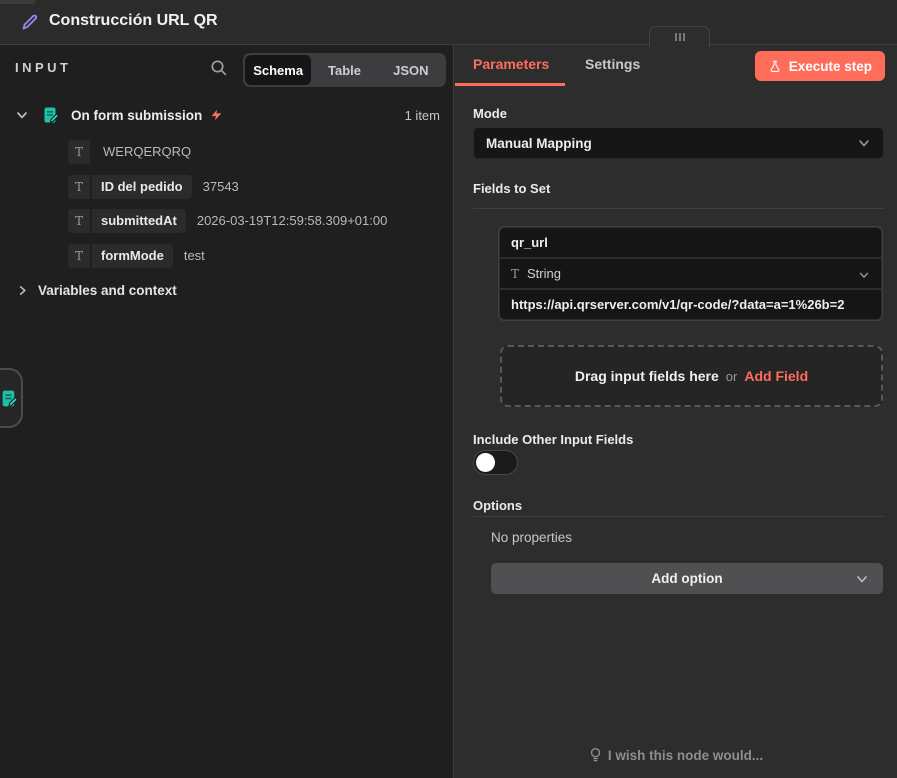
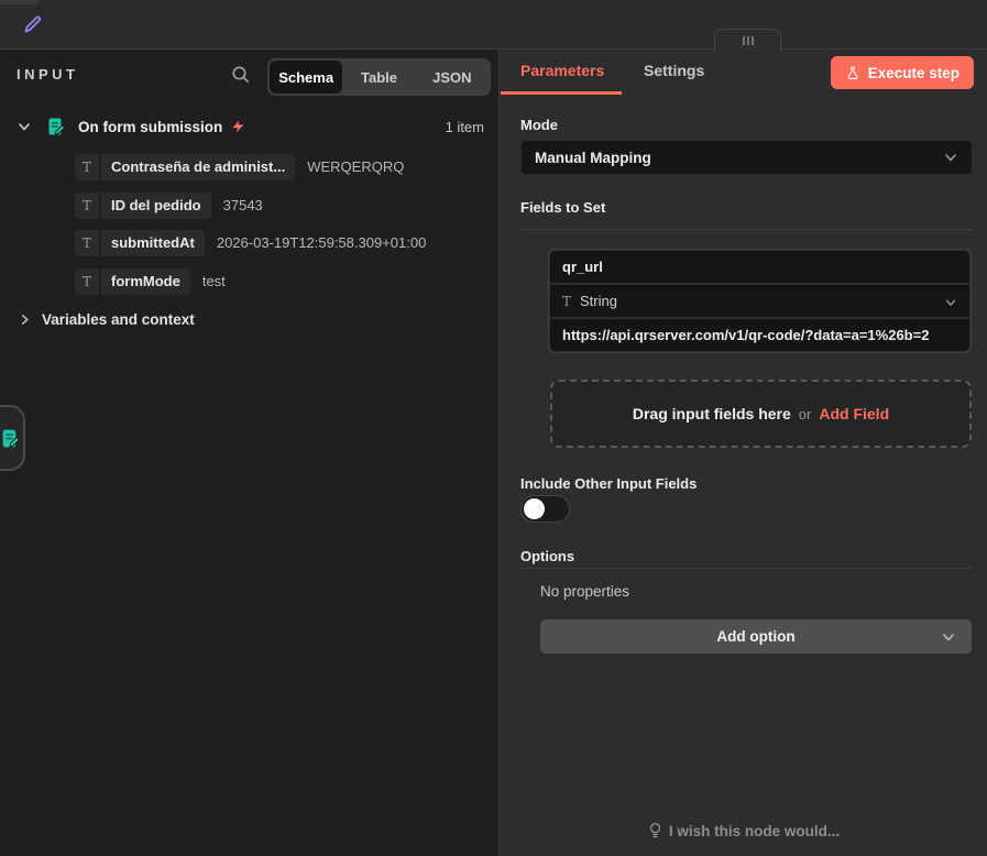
- Construcción URL QR
  INPUT
  Schema
  Table
  JSON
  On form submission
  1 item
  T
+ Contraseña de administ...
  WERQERQRQ
  T
  ID del pedido
  37543
  T
  submittedAt
  2026-03-19T12:59:58.309+01:00
  T
  formMode
  test
  Variables and context
  Parameters
  Settings
  Execute step
  Mode
  Manual Mapping
  Fields to Set
  qr_url
  T
  String
  https://api.qrserver.com/v1/qr-code/?data=a=1%26b=2
  Drag input fields here
  or
  Add Field
  Include Other Input Fields
  Options
  No properties
  Add option
  I wish this node would...
